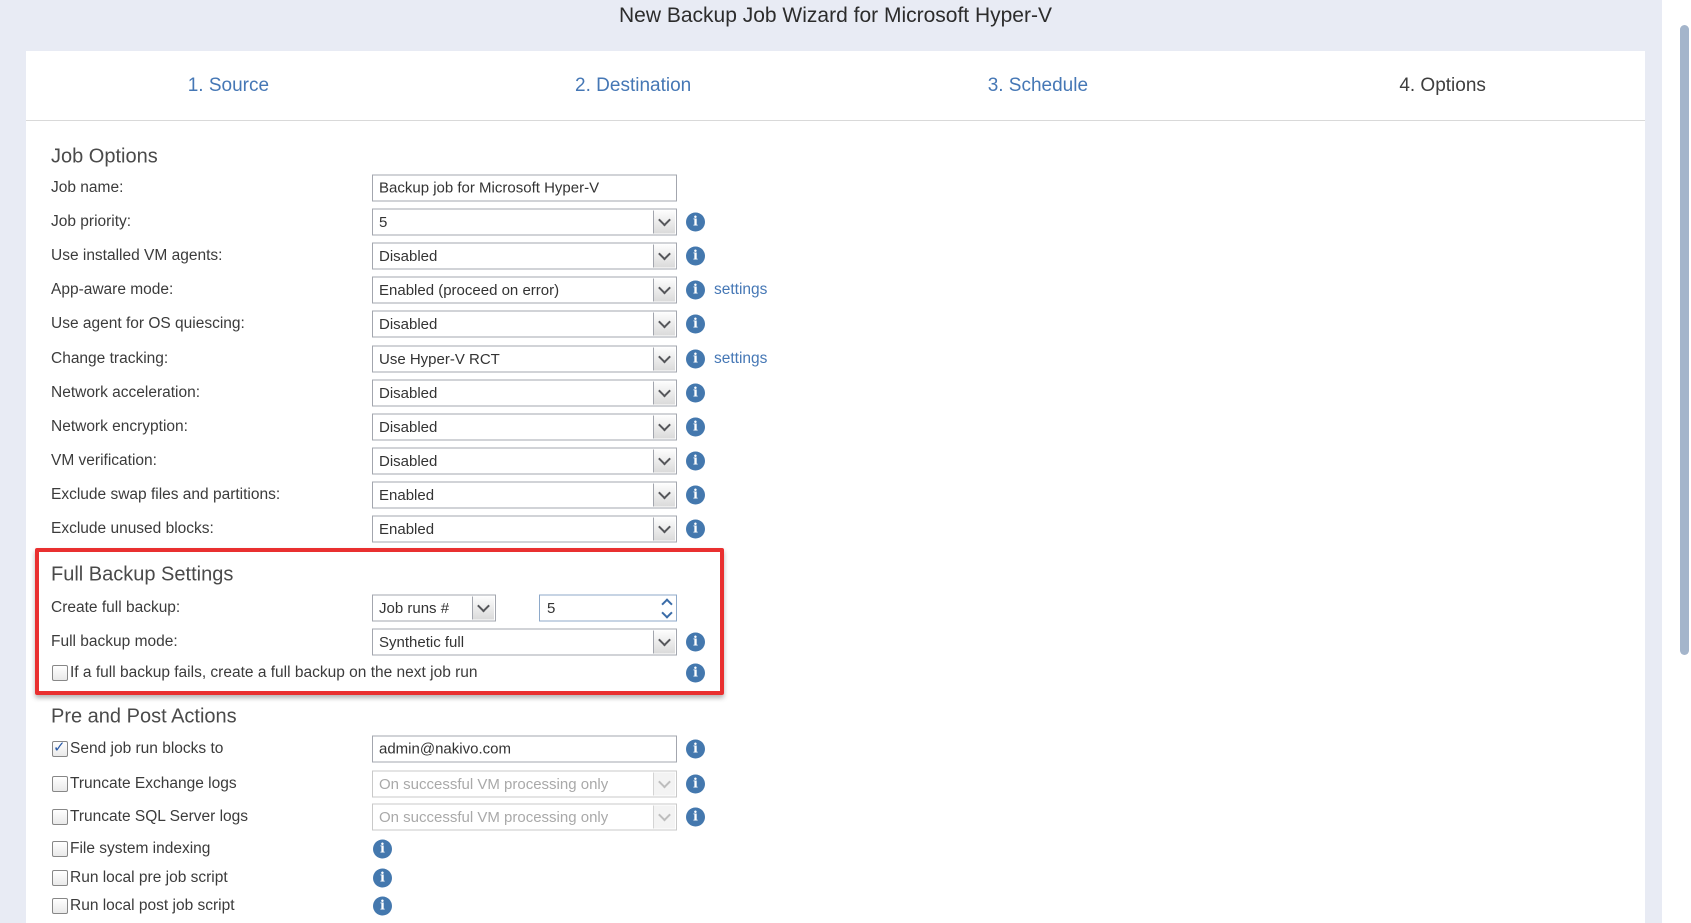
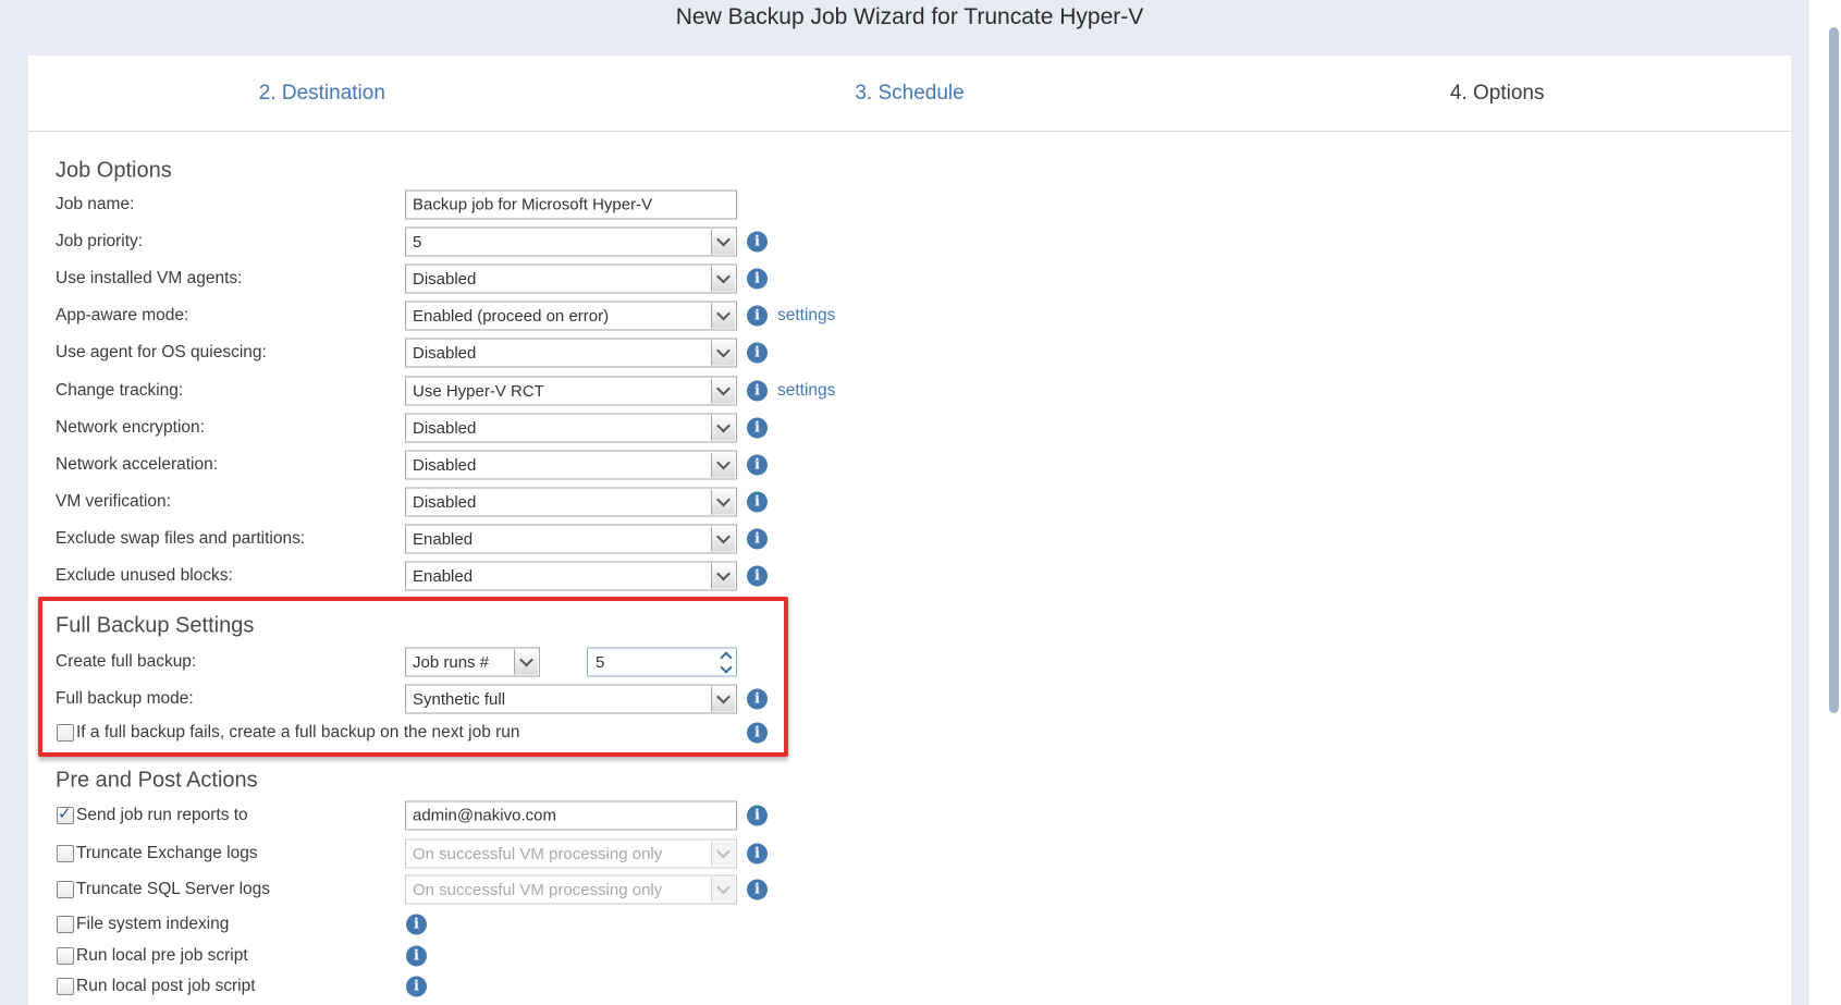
- New Backup Job Wizard for Microsoft Hyper-V
+ New Backup Job Wizard for Truncate Hyper-V
- 1. Source
  2. Destination
  3. Schedule
  4. Options
  Job Options
  Job name:
  Backup job for Microsoft Hyper-V
  Job priority:
  5
  i
  Use installed VM agents:
  Disabled
  i
  App-aware mode:
  Enabled (proceed on error)
  i
  settings
  Use agent for OS quiescing:
  Disabled
  i
  Change tracking:
  Use Hyper-V RCT
  i
  settings
- Network acceleration:
+ Network encryption:
  Disabled
  i
- Network encryption:
+ Network acceleration:
  Disabled
  i
  VM verification:
  Disabled
  i
  Exclude swap files and partitions:
  Enabled
  i
  Exclude unused blocks:
  Enabled
  i
  Full Backup Settings
  Create full backup:
  Job runs #
  5
  Full backup mode:
  Synthetic full
  i
  If a full backup fails, create a full backup on the next job run
  i
  Pre and Post Actions
  ✓
- Send job run blocks to
+ Send job run reports to
  admin@nakivo.com
  i
  Truncate Exchange logs
  On successful VM processing only
  i
  Truncate SQL Server logs
  On successful VM processing only
  i
  File system indexing
  i
  Run local pre job script
  i
  Run local post job script
  i
